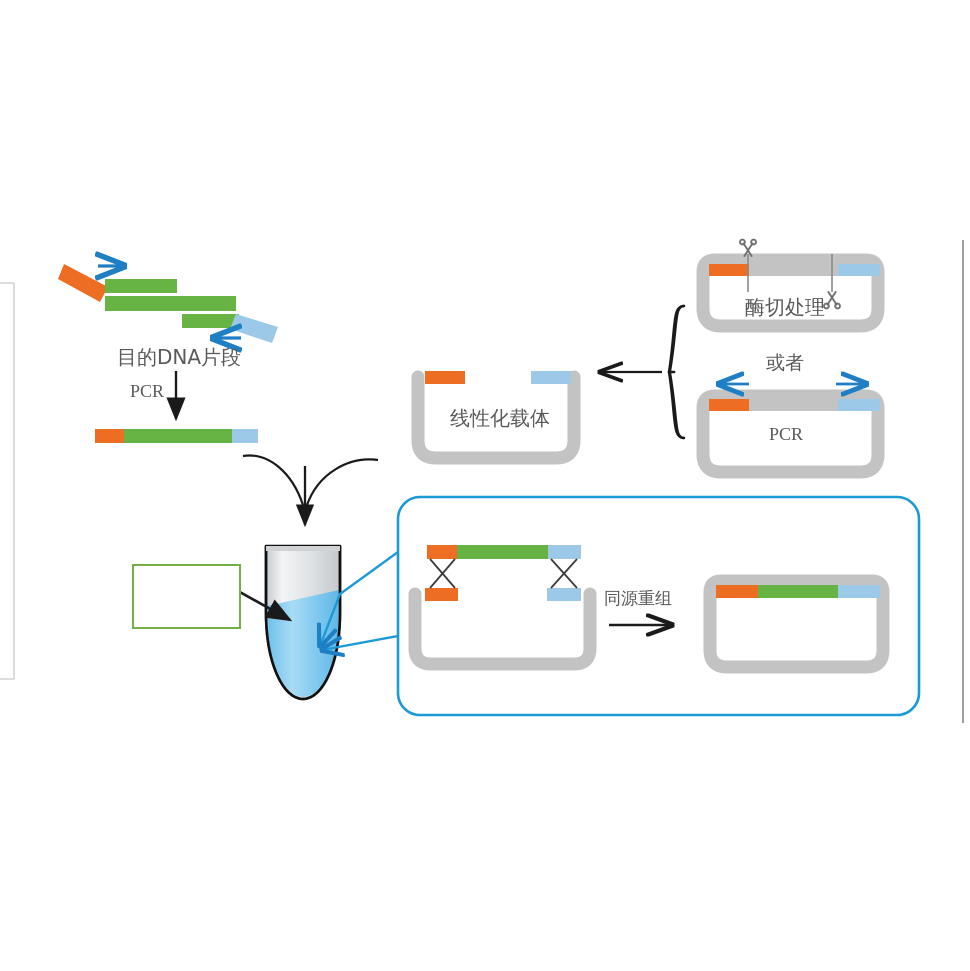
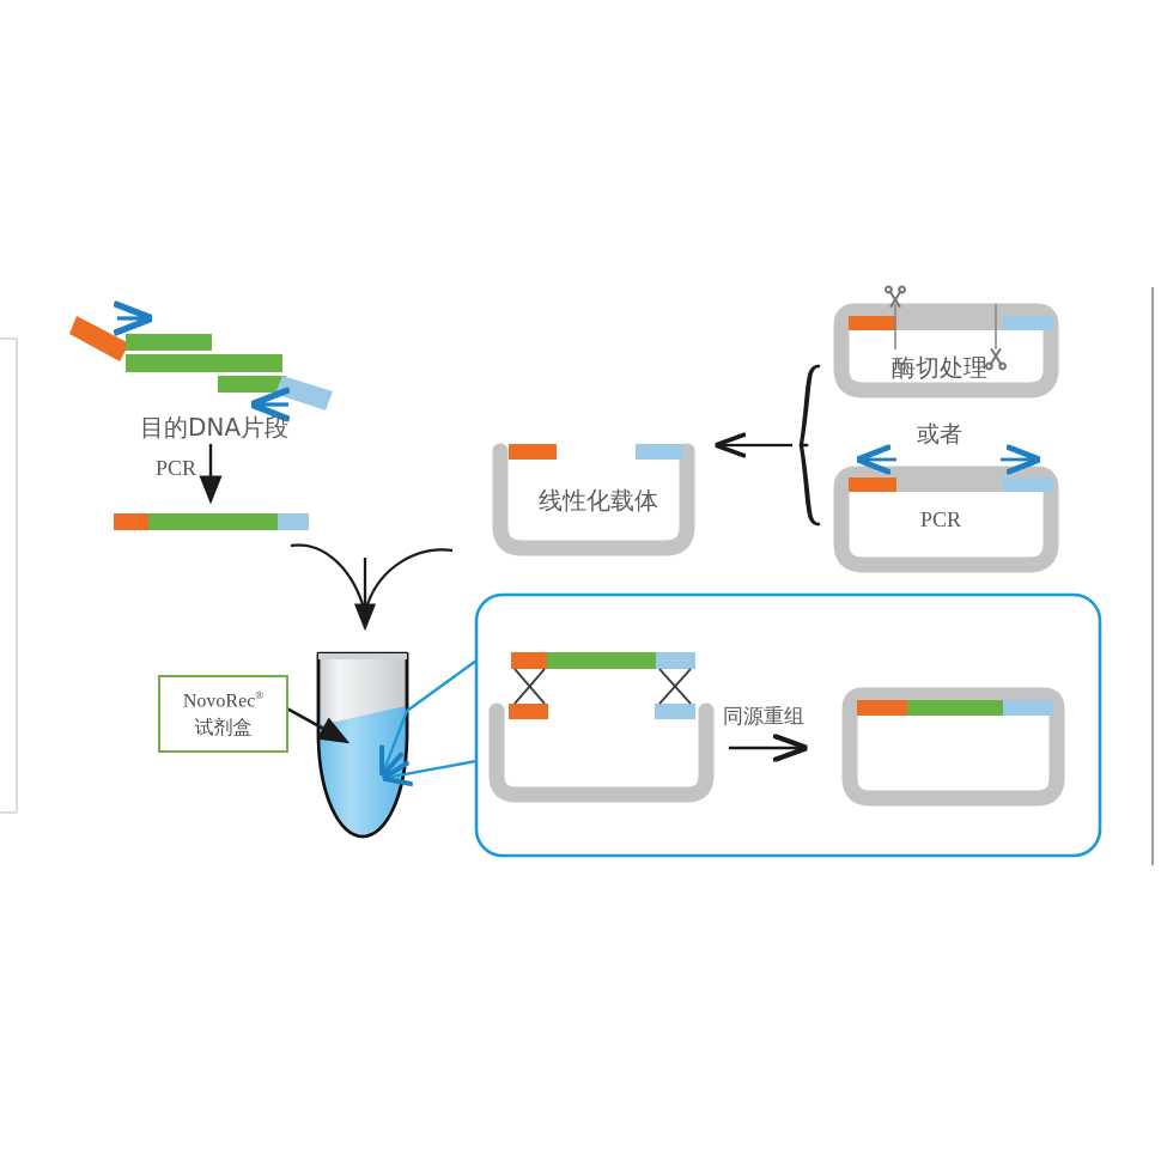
  目的DNA片段
  PCR
  线性化载体
  酶切处理
  或者
  PCR
+ NovoRec®
+ 试剂盒
  同源重组
